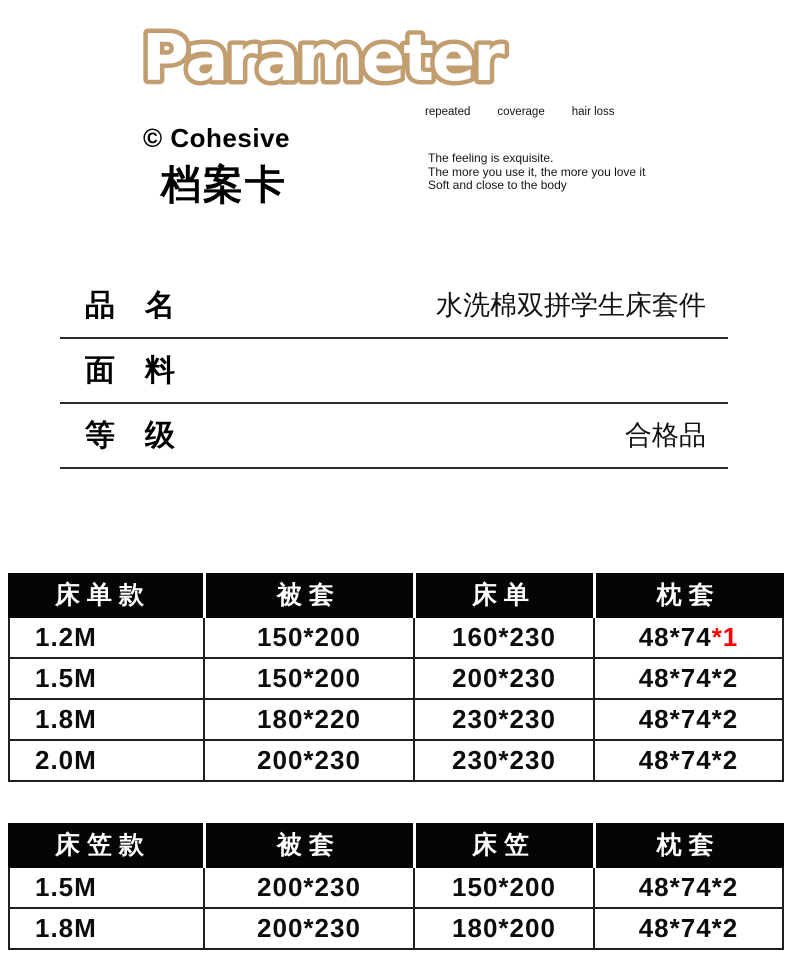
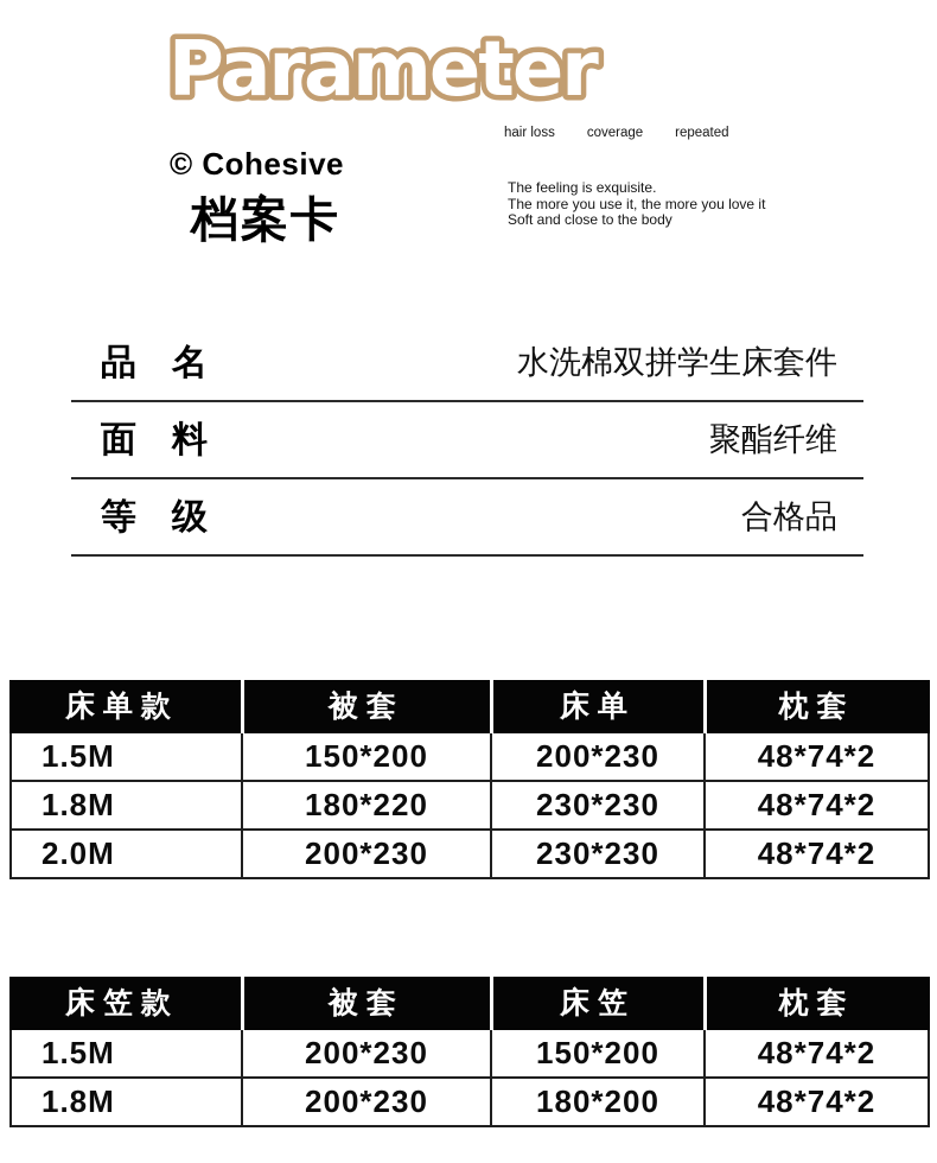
  Parameter
  © Cohesive
  档案卡
- repeated
+ hair loss
  coverage
- hair loss
+ repeated
  The feeling is exquisite.
  The more you use it, the more you love it
  Soft and close to the body
  品 名
  水洗棉双拼学生床套件
  面 料
+ 聚酯纤维
  等 级
  合格品
  床单款	被套	床单	枕套
- 1.2M	150*200	160*230	48*74*1
  1.5M	150*200	200*230	48*74*2
  1.8M	180*220	230*230	48*74*2
  2.0M	200*230	230*230	48*74*2
  床笠款	被套	床笠	枕套
  1.5M	200*230	150*200	48*74*2
  1.8M	200*230	180*200	48*74*2
